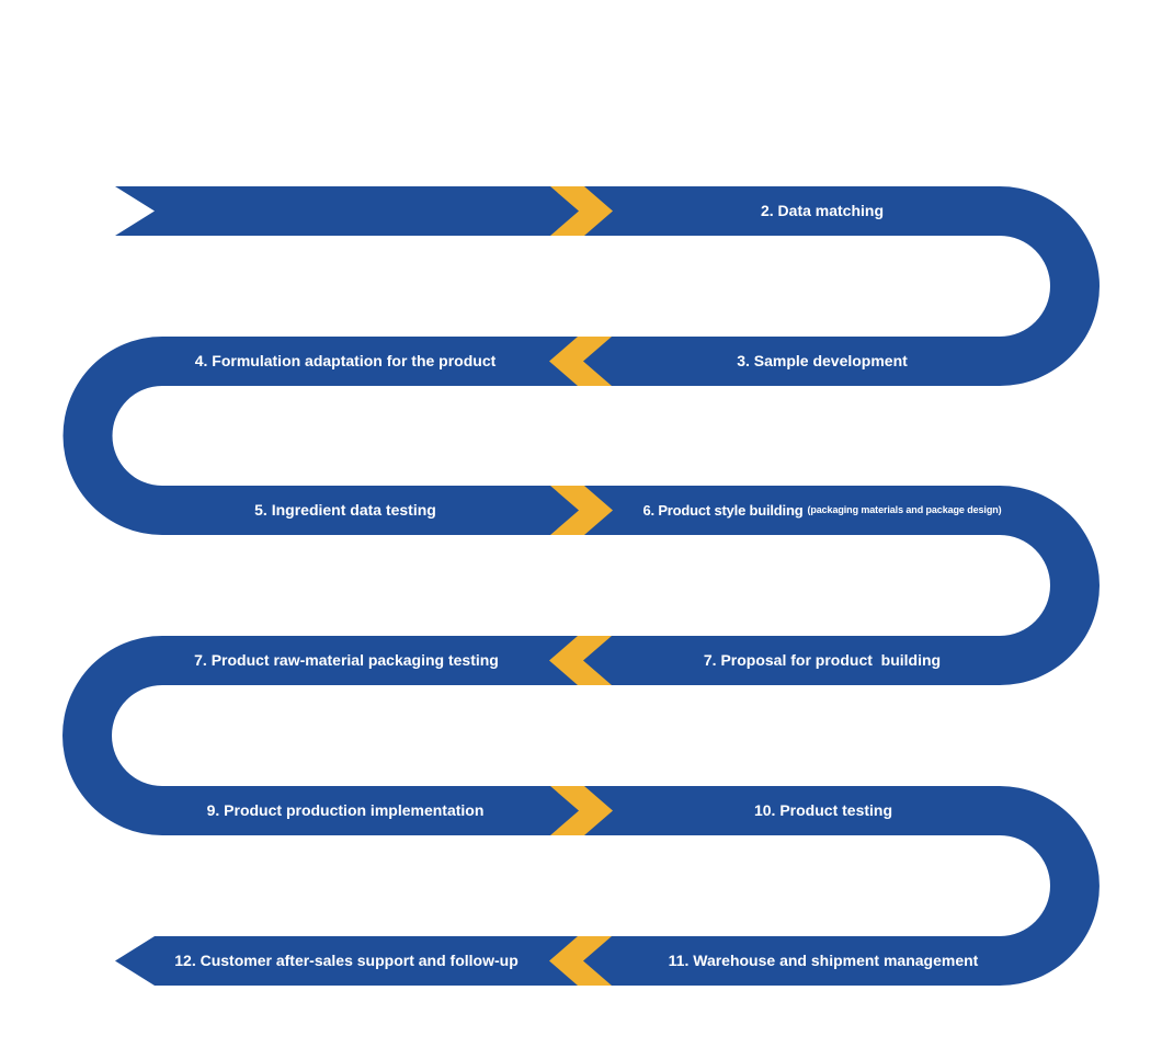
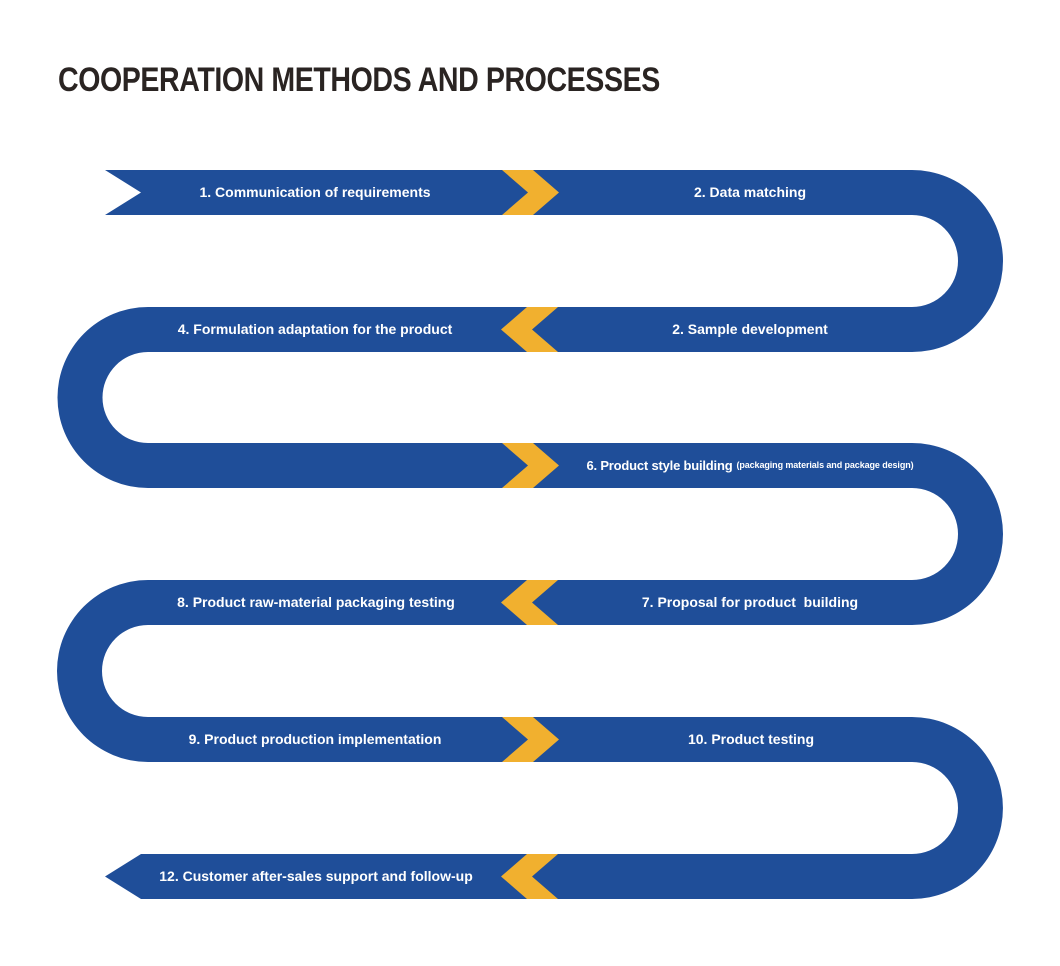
+ COOPERATION METHODS AND PROCESSES
+ 1. Communication of requirements
  2. Data matching
- 3. Sample development
+ 2. Sample development
  4. Formulation adaptation for the product
- 5. Ingredient data testing
  6. Product style building
  (packaging materials and package design)
  7. Proposal for product building
- 7. Product raw-material packaging testing
+ 8. Product raw-material packaging testing
  9. Product production implementation
  10. Product testing
- 11. Warehouse and shipment management
  12. Customer after-sales support and follow-up
